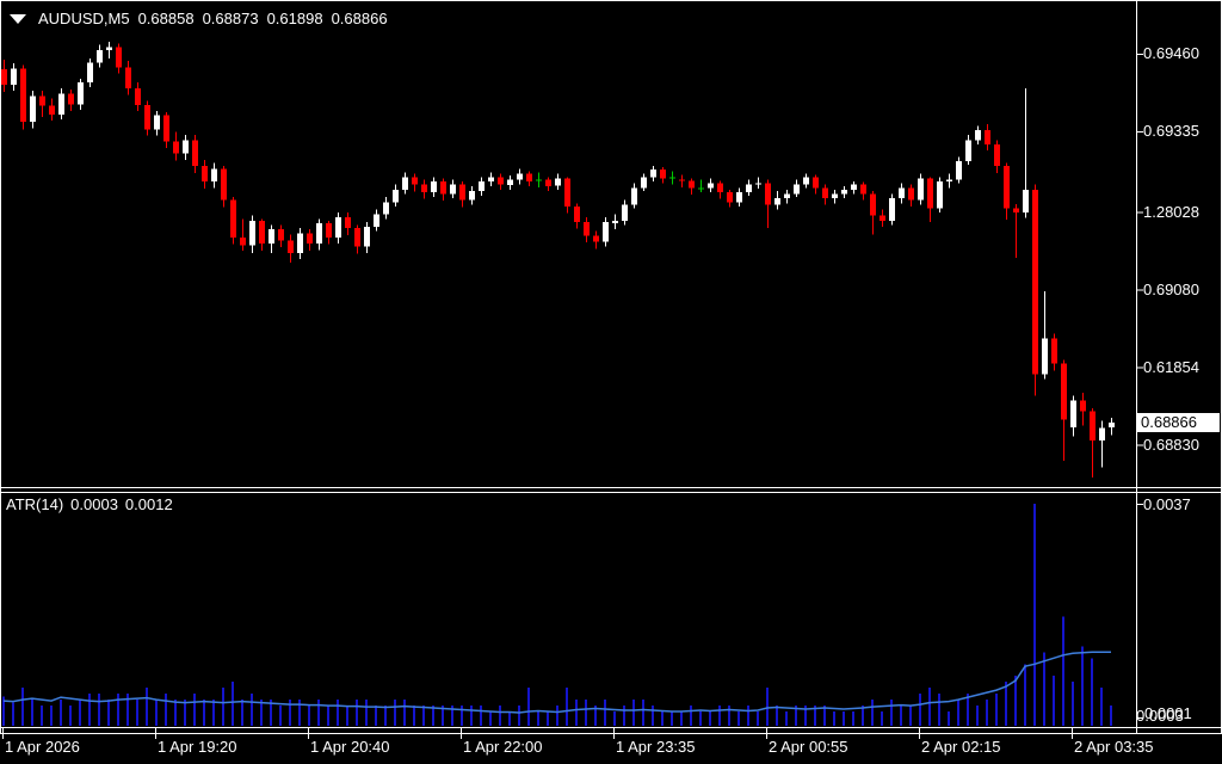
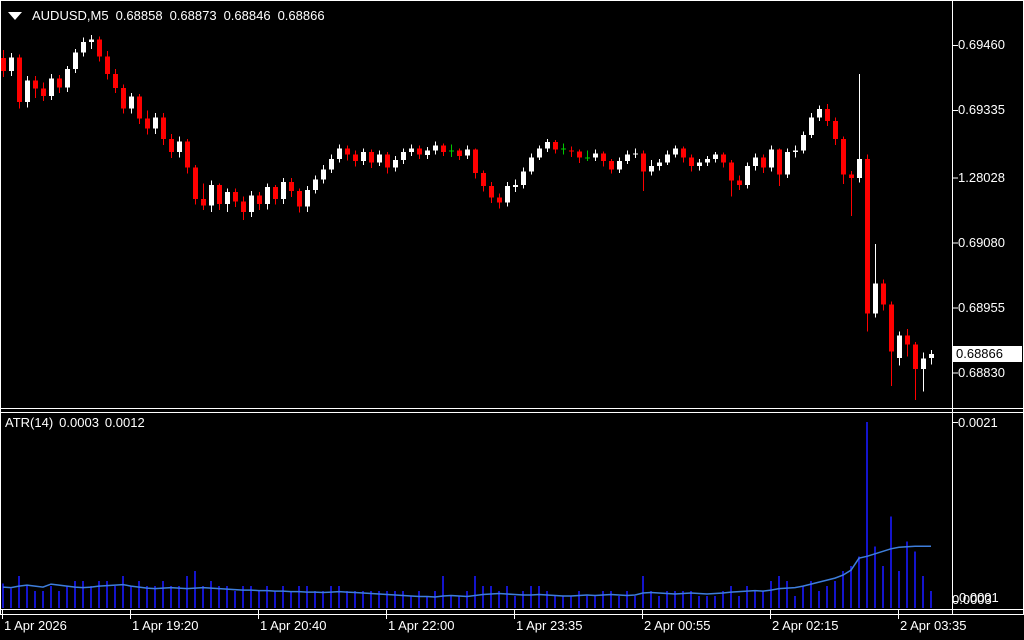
  AUDUSD,M5
  0.68858
  0.68873
- 0.61898
+ 0.68846
  0.68866
  ATR(14)
  0.0003
  0.0012
  0.68866
- 0.0037
+ 0.0021
  0.0003
  0.0001
  0.69460
  0.69335
  1.28028
  0.69080
- 0.61854
+ 0.68955
  0.68830
  1 Apr 2026
  1 Apr 19:20
  1 Apr 20:40
  1 Apr 22:00
  1 Apr 23:35
  2 Apr 00:55
  2 Apr 02:15
  2 Apr 03:35
